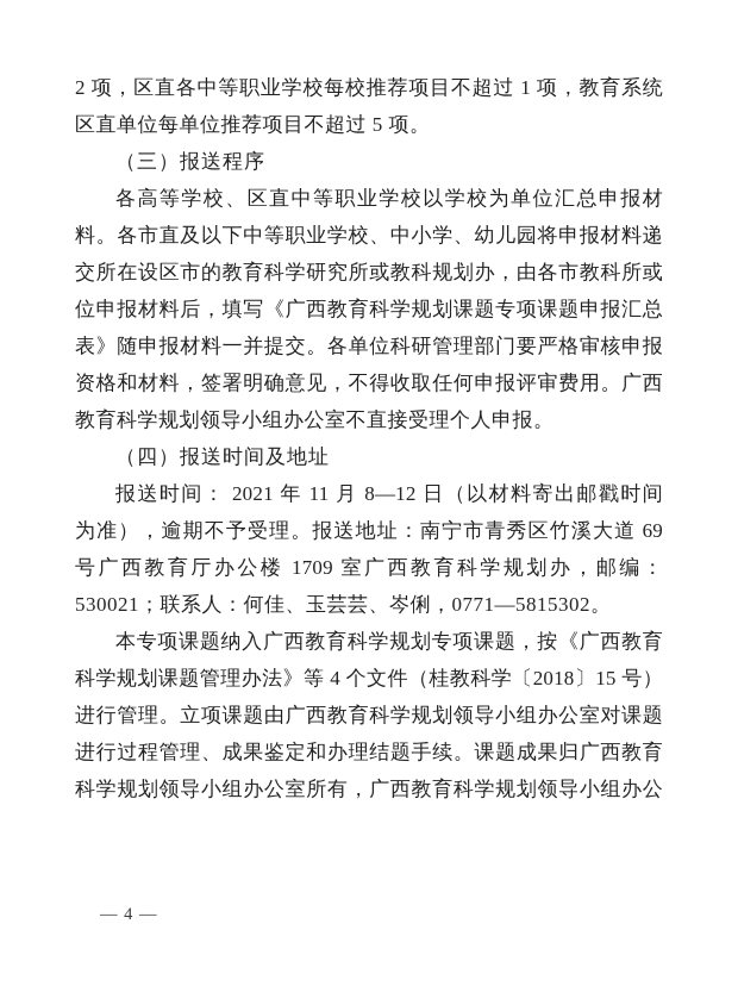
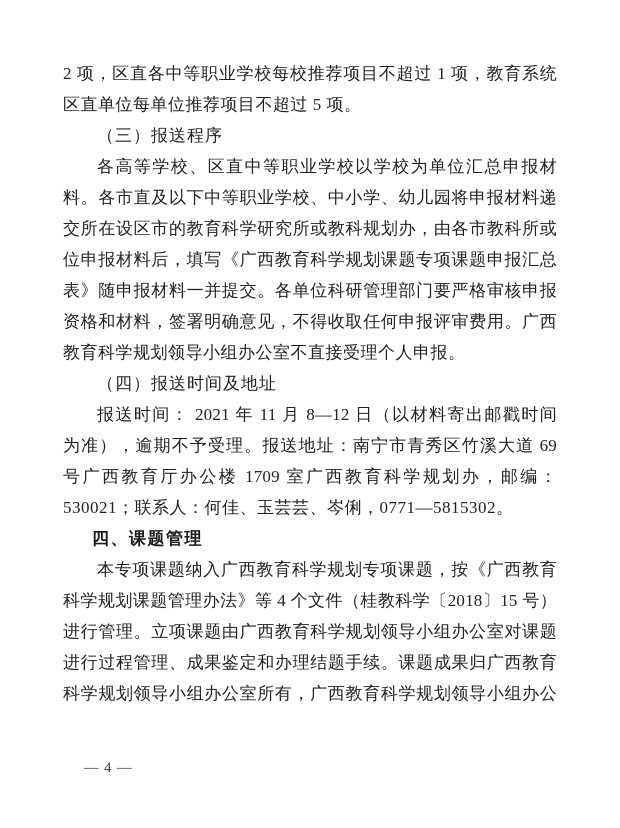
  2 项，区直各中等职业学校每校推荐项目不超过 1 项，教育系统
  区直单位每单位推荐项目不超过 5 项。
  （三）报送程序
  各高等学校、区直中等职业学校以学校为单位汇总申报材
  料。各市直及以下中等职业学校、中小学、幼儿园将申报材料递
  交所在设区市的教育科学研究所或教科规划办，由各市教科所或
  位申报材料后，填写《广西教育科学规划课题专项课题申报汇总
  表》随申报材料一并提交。各单位科研管理部门要严格审核申报
  资格和材料，签署明确意见，不得收取任何申报评审费用。广西
  教育科学规划领导小组办公室不直接受理个人申报。
  （四）报送时间及地址
  报送时间： 2021 年 11 月 8—12 日（以材料寄出邮戳时间
  为准），逾期不予受理。报送地址：南宁市青秀区竹溪大道 69
  号广西教育厅办公楼 1709 室广西教育科学规划办，邮编：
  530021；联系人：何佳、玉芸芸、岑俐，0771—5815302。
+ 四、课题管理
  本专项课题纳入广西教育科学规划专项课题，按《广西教育
  科学规划课题管理办法》等 4 个文件（桂教科学〔2018〕15 号）
  进行管理。立项课题由广西教育科学规划领导小组办公室对课题
  进行过程管理、成果鉴定和办理结题手续。课题成果归广西教育
  科学规划领导小组办公室所有，广西教育科学规划领导小组办公
  — 4 —
